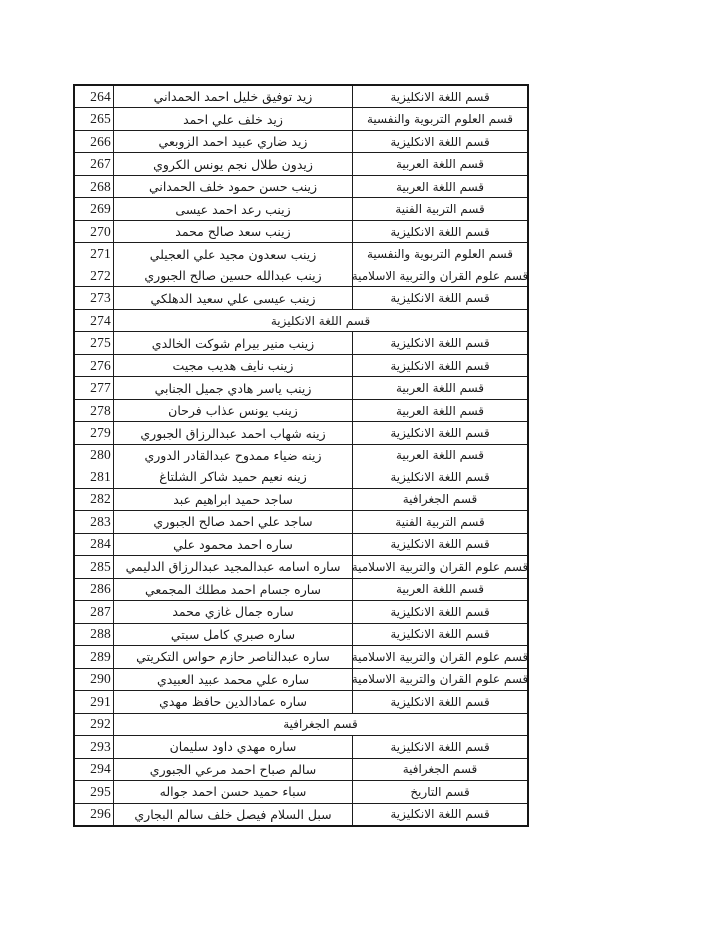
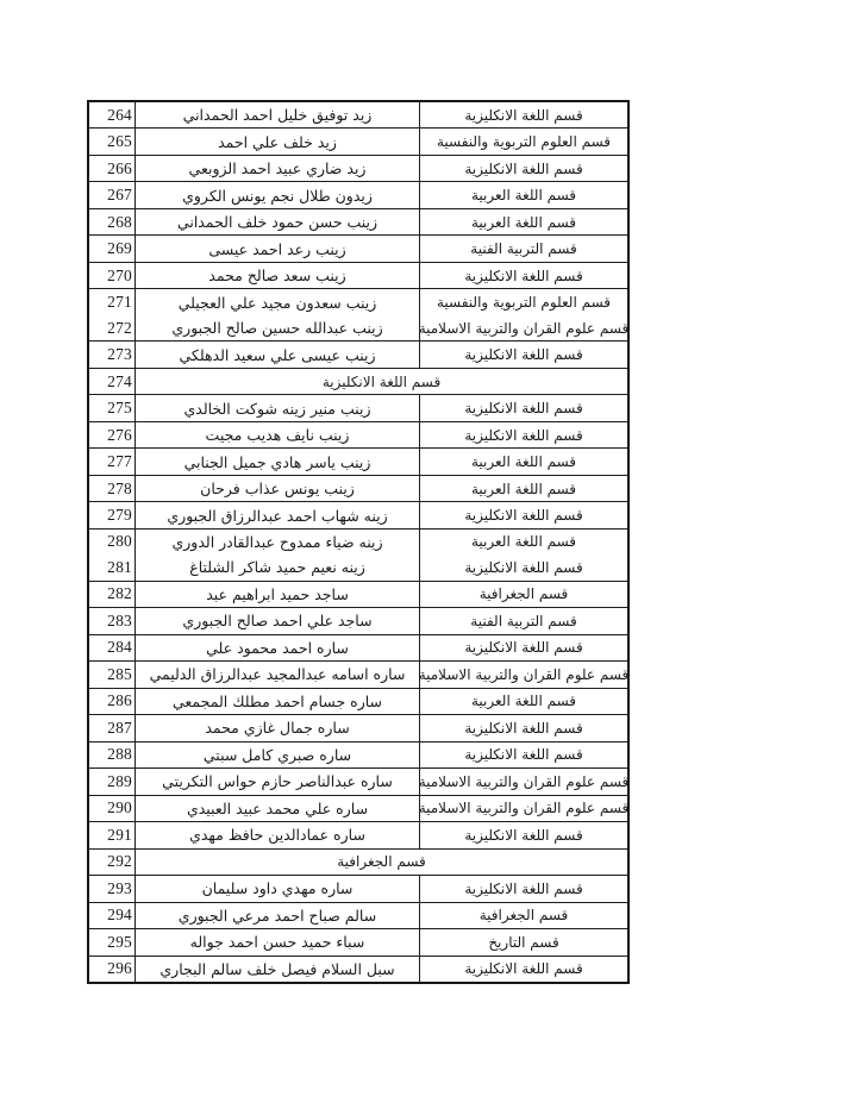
  264
  زيد توفيق خليل احمد الحمداني
  قسم اللغة الانكليزية
  265
  زيد خلف علي احمد
  قسم العلوم التربوية والنفسية
  266
  زيد ضاري عبيد احمد الزوبعي
  قسم اللغة الانكليزية
  267
  زيدون طلال نجم يونس الكروي
  قسم اللغة العربية
  268
  زينب حسن حمود خلف الحمداني
  قسم اللغة العربية
  269
  زينب رعد احمد عيسى
  قسم التربية الفنية
  270
  زينب سعد صالح محمد
  قسم اللغة الانكليزية
  271
  زينب سعدون مجيد علي العجيلي
  قسم العلوم التربوية والنفسية
  272
  زينب عبدالله حسين صالح الجبوري
  قسم علوم القران والتربية الاسلامية
  273
  زينب عيسى علي سعيد الدهلكي
  قسم اللغة الانكليزية
  274
  قسم اللغة الانكليزية
  275
- زينب منير بيرام شوكت الخالدي
+ زينب منير زينه شوكت الخالدي
  قسم اللغة الانكليزية
  276
  زينب نايف هديب مجيت
  قسم اللغة الانكليزية
  277
  زينب ياسر هادي جميل الجنابي
  قسم اللغة العربية
  278
  زينب يونس عذاب فرحان
  قسم اللغة العربية
  279
  زينه شهاب احمد عبدالرزاق الجبوري
  قسم اللغة الانكليزية
  280
  زينه ضياء ممدوح عبدالقادر الدوري
  قسم اللغة العربية
  281
  زينه نعيم حميد شاكر الشلتاغ
  قسم اللغة الانكليزية
  282
  ساجد حميد ابراهيم عبد
  قسم الجغرافية
  283
  ساجد علي احمد صالح الجبوري
  قسم التربية الفنية
  284
  ساره احمد محمود علي
  قسم اللغة الانكليزية
  285
  ساره اسامه عبدالمجيد عبدالرزاق الدليمي
  قسم علوم القران والتربية الاسلامية
  286
  ساره جسام احمد مطلك المجمعي
  قسم اللغة العربية
  287
  ساره جمال غازي محمد
  قسم اللغة الانكليزية
  288
  ساره صبري كامل سبتي
  قسم اللغة الانكليزية
  289
  ساره عبدالناصر حازم حواس التكريتي
  قسم علوم القران والتربية الاسلامية
  290
  ساره علي محمد عبيد العبيدي
  قسم علوم القران والتربية الاسلامية
  291
  ساره عمادالدين حافظ مهدي
  قسم اللغة الانكليزية
  292
  قسم الجغرافية
  293
  ساره مهدي داود سليمان
  قسم اللغة الانكليزية
  294
  سالم صباح احمد مرعي الجبوري
  قسم الجغرافية
  295
  سباء حميد حسن احمد جواله
  قسم التاريخ
  296
  سبل السلام فيصل خلف سالم البجاري
  قسم اللغة الانكليزية
